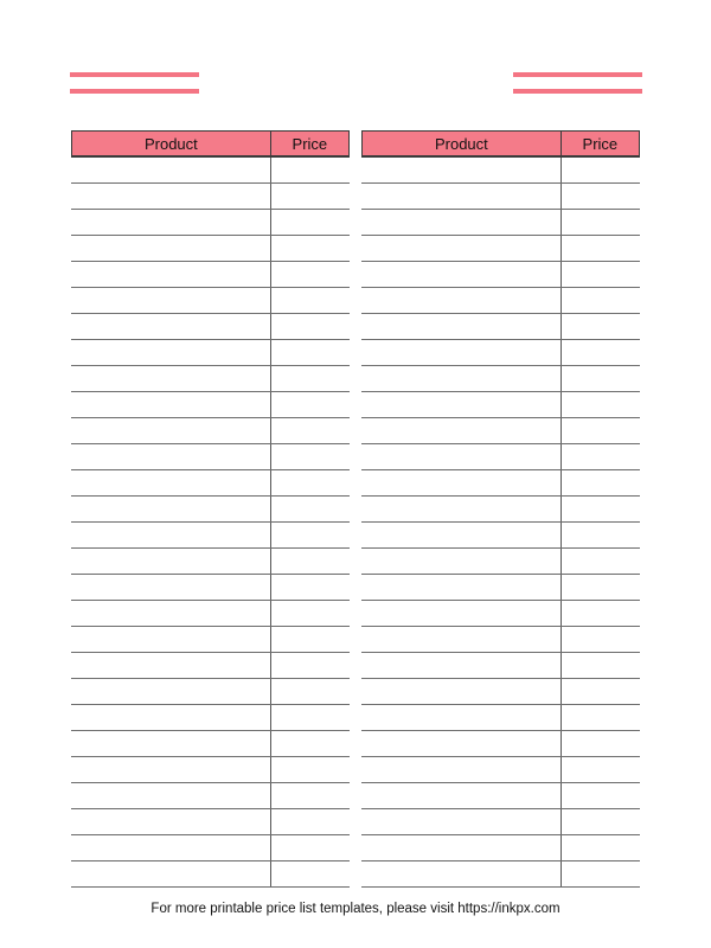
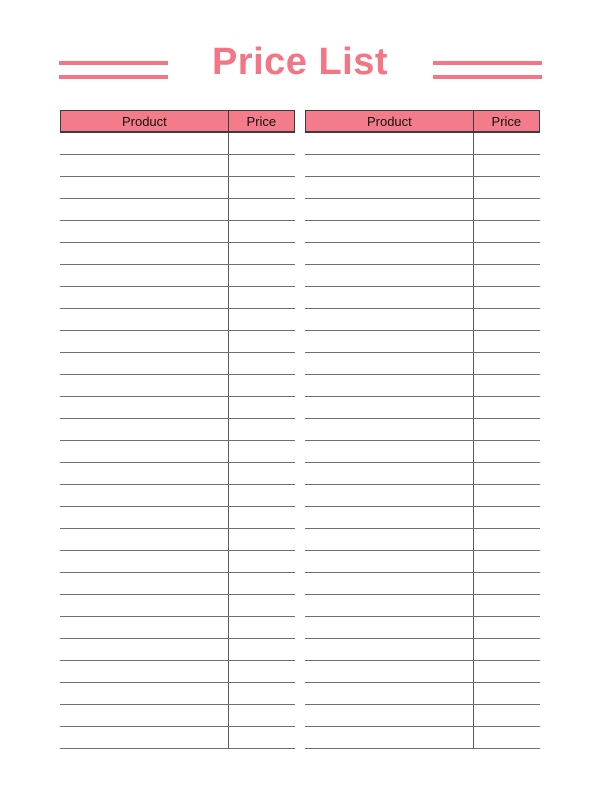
+ Price List
  Product
  Price
  Product
  Price
- For more printable price list templates, please visit https://inkpx.com
